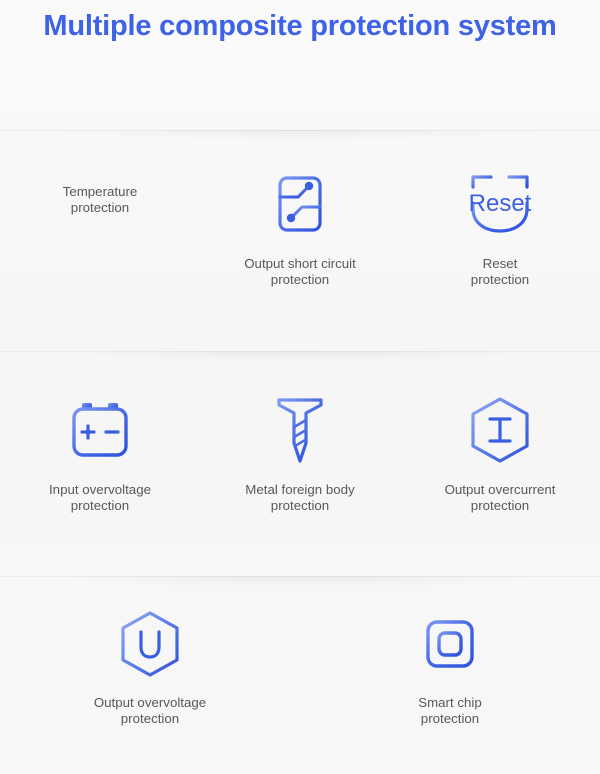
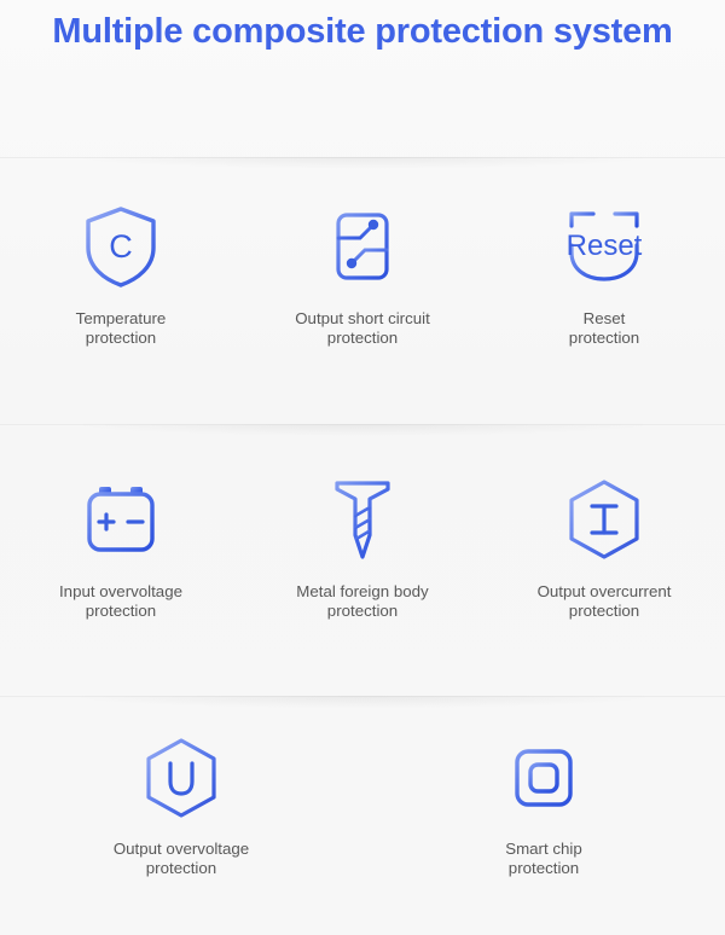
  Multiple composite protection system
+ C
  Temperature
  protection
  Output short circuit
  protection
  Reset
  Reset
  protection
  Input overvoltage
  protection
  Metal foreign body
  protection
  Output overcurrent
  protection
  Output overvoltage
  protection
  Smart chip
  protection
